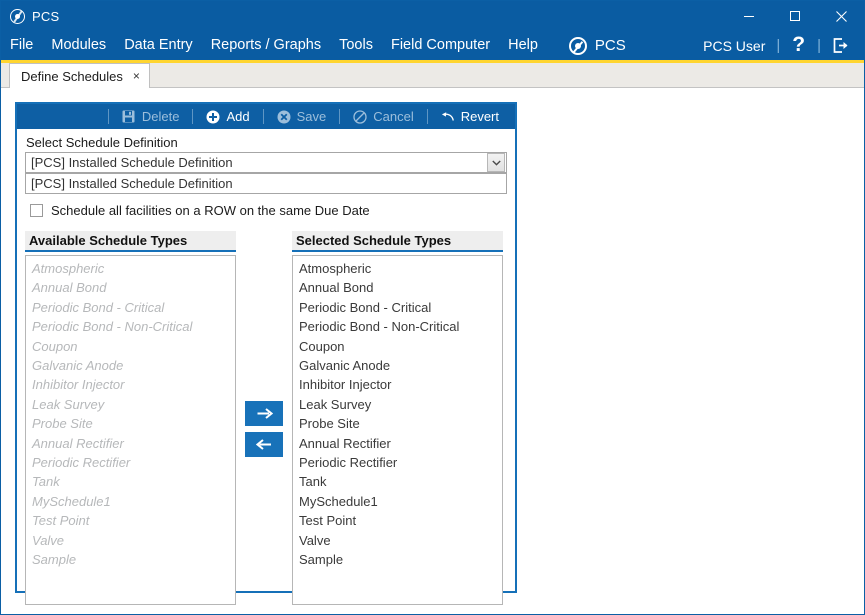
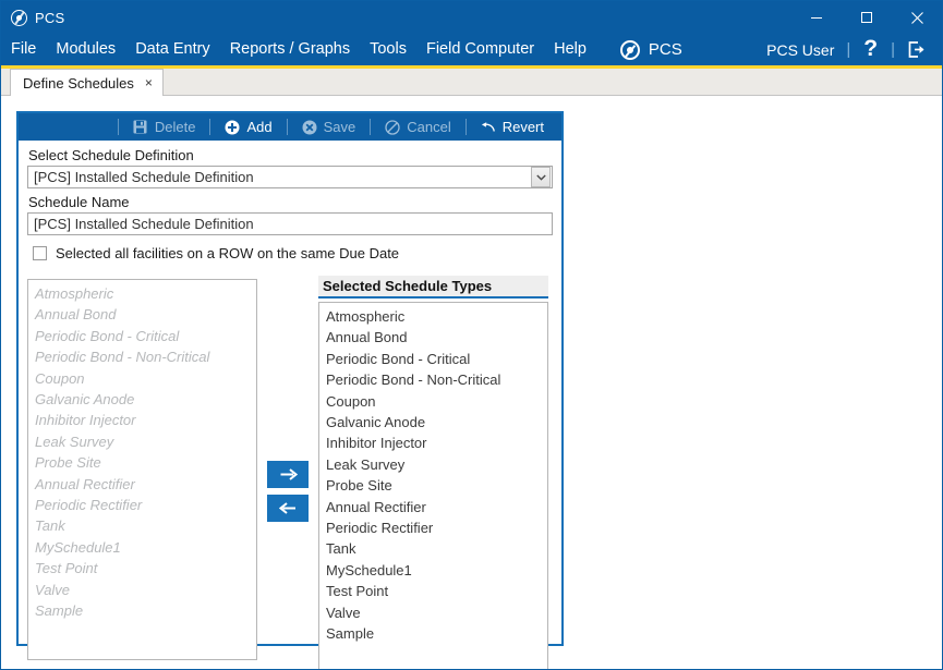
  PCS
  File
  Modules
  Data Entry
  Reports / Graphs
  Tools
  Field Computer
  Help
  PCS
  PCS User
  |
  ?
  |
  Define Schedules
  ×
  Delete
  Add
  Save
  Cancel
  Revert
  Select Schedule Definition
  [PCS] Installed Schedule Definition
+ Schedule Name
  [PCS] Installed Schedule Definition
- Schedule all facilities on a ROW on the same Due Date
+ Selected all facilities on a ROW on the same Due Date
- Available Schedule Types
  Atmospheric
  Annual Bond
  Periodic Bond - Critical
  Periodic Bond - Non-Critical
  Coupon
  Galvanic Anode
  Inhibitor Injector
  Leak Survey
  Probe Site
  Annual Rectifier
  Periodic Rectifier
  Tank
  MySchedule1
  Test Point
  Valve
  Sample
  Selected Schedule Types
  Atmospheric
  Annual Bond
  Periodic Bond - Critical
  Periodic Bond - Non-Critical
  Coupon
  Galvanic Anode
  Inhibitor Injector
  Leak Survey
  Probe Site
  Annual Rectifier
  Periodic Rectifier
  Tank
  MySchedule1
  Test Point
  Valve
  Sample
